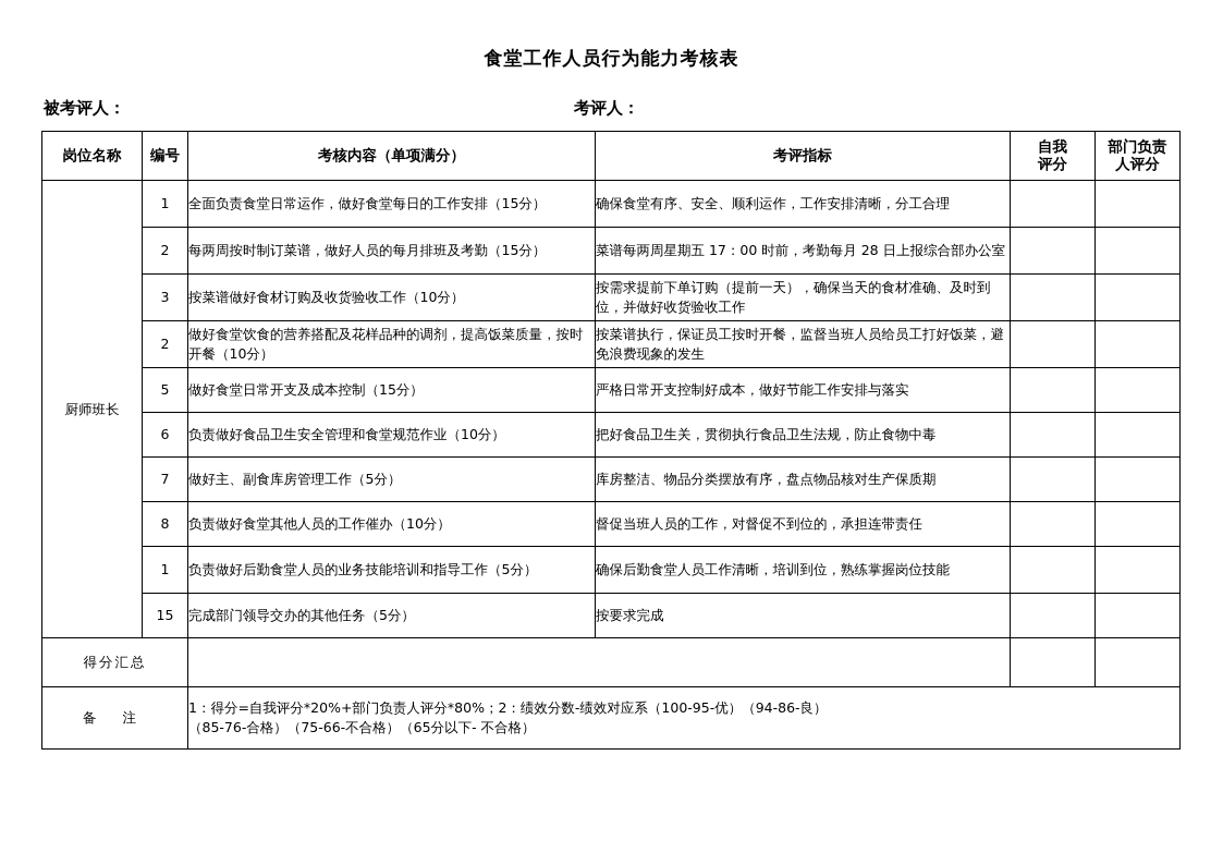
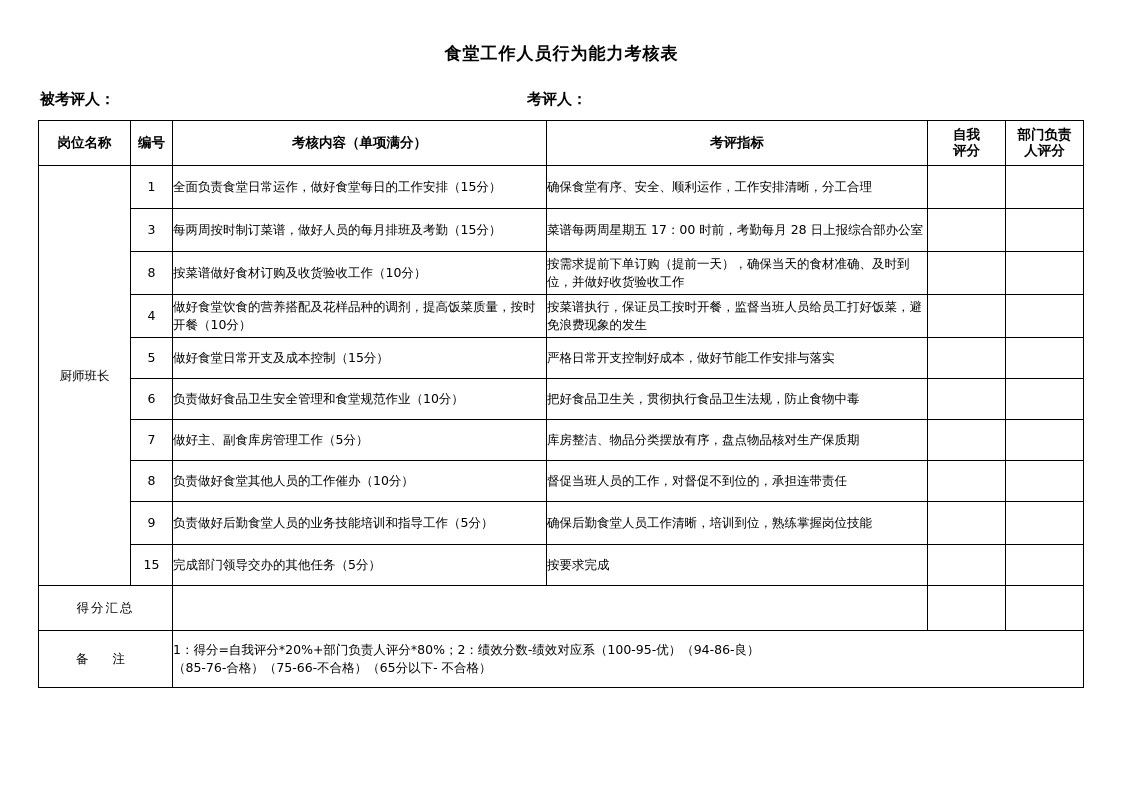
  食堂工作人员行为能力考核表
  被考评人：
  考评人：
  岗位名称	编号	考核内容（单项满分）	考评指标	自我 评分	部门负责 人评分
  厨师班长	1	全面负责食堂日常运作，做好食堂每日的工作安排（15分）	确保食堂有序、安全、顺利运作，工作安排清晰，分工合理
- 2	每两周按时制订菜谱，做好人员的每月排班及考勤（15分）	菜谱每两周星期五 17：00 时前，考勤每月 28 日上报综合部办公室
+ 3	每两周按时制订菜谱，做好人员的每月排班及考勤（15分）	菜谱每两周星期五 17：00 时前，考勤每月 28 日上报综合部办公室
- 3	按菜谱做好食材订购及收货验收工作（10分）	按需求提前下单订购（提前一天），确保当天的食材准确、及时到位，并做好收货验收工作
+ 8	按菜谱做好食材订购及收货验收工作（10分）	按需求提前下单订购（提前一天），确保当天的食材准确、及时到位，并做好收货验收工作
- 2	做好食堂饮食的营养搭配及花样品种的调剂，提高饭菜质量，按时开餐（10分）	按菜谱执行，保证员工按时开餐，监督当班人员给员工打好饭菜，避免浪费现象的发生
+ 4	做好食堂饮食的营养搭配及花样品种的调剂，提高饭菜质量，按时开餐（10分）	按菜谱执行，保证员工按时开餐，监督当班人员给员工打好饭菜，避免浪费现象的发生
  5	做好食堂日常开支及成本控制（15分）	严格日常开支控制好成本，做好节能工作安排与落实
  6	负责做好食品卫生安全管理和食堂规范作业（10分）	把好食品卫生关，贯彻执行食品卫生法规，防止食物中毒
  7	做好主、副食库房管理工作（5分）	库房整洁、物品分类摆放有序，盘点物品核对生产保质期
  8	负责做好食堂其他人员的工作催办（10分）	督促当班人员的工作，对督促不到位的，承担连带责任
- 1	负责做好后勤食堂人员的业务技能培训和指导工作（5分）	确保后勤食堂人员工作清晰，培训到位，熟练掌握岗位技能
+ 9	负责做好后勤食堂人员的业务技能培训和指导工作（5分）	确保后勤食堂人员工作清晰，培训到位，熟练掌握岗位技能
  15	完成部门领导交办的其他任务（5分）	按要求完成
  得分汇总
  备 注	1：得分=自我评分*20%+部门负责人评分*80%；2：绩效分数-绩效对应系（100-95-优）（94-86-良） （85-76-合格）（75-66-不合格）（65分以下- 不合格）
